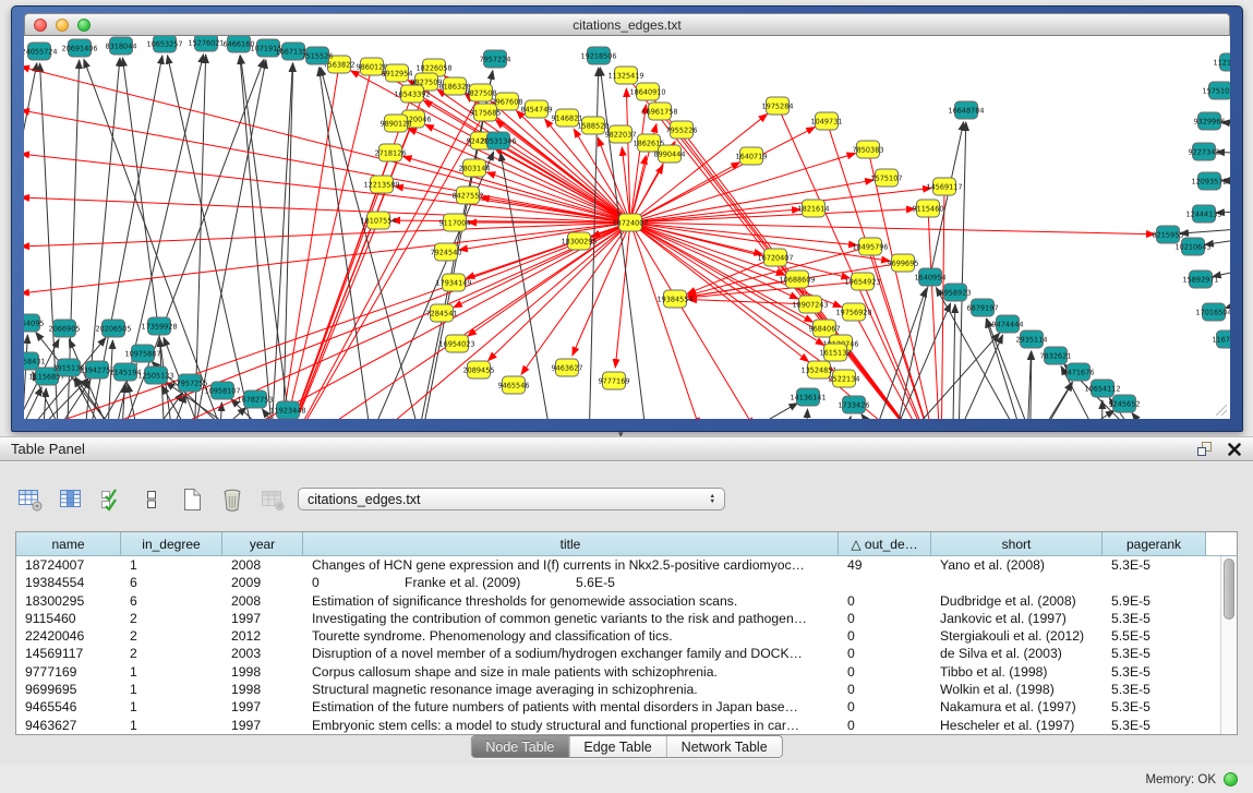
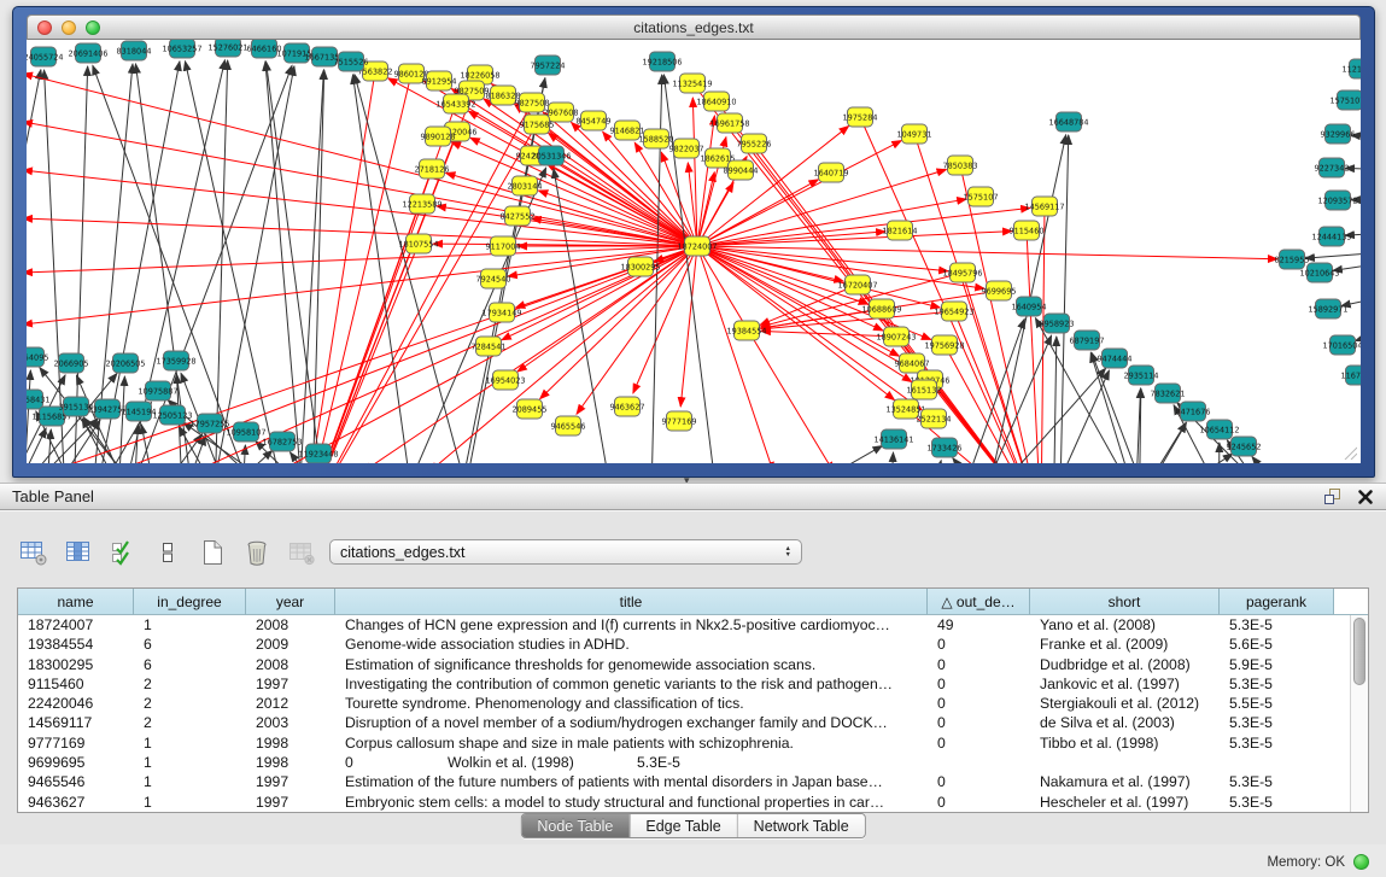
  citations_edges.txt
  18724007
  563822
  986012
  8912954
  18226058
  9827509
  16543392
  8186328
  9827508
  2967608
  9175685
  8454749
  9146821
  1588520
  9822037
  1862615
  8990444
  11325419
  18640910
  16961758
  7955226
  9890128
  2718126
  12213589
  18107554
  2803144
  8427552
  9117004
  7924540
  17934149
  7284541
  16954023
  2089455
  9465546
  9463627
  9777169
  18300295
  19384554
  16720407
  10688609
  18907243
  19654923
  18495796
  9699695
  19756928
  9684067
  1615132
  1352485
  2522134
  9115460
  14569117
  1640719
  1975284
  1049731
  7850383
  1575107
  1821614
  24055724
  20691406
  8318044
  10653257
  15276021
  6466160
  1071915
  1667135
  7515526
  7957224
  19218506
  20531346
  16648784
  54095
  2066905
  20206505
  17359928
  10975887
  1115685
  3915134
  13942757
  1145194
  12505123
  17957255
  10958107
  16782753
  11923448
  14136141
  1733426
  1640954
  8958923
  6879197
  9474444
  2935114
  7832621
  8471676
  10654112
  9245652
  157510
  9329966
  9227342
  12093572
  12444135
  8215955
  10210643
  15892971
  17016504
  ▾
  Table Panel
  citations_edges.txt
  name
  in_degree
  year
  title
  △ out_de…
  short
  pagerank
  18724007
  1
  2008
  Changes of HCN gene expression and I(f) currents in Nkx2.5-positive cardiomyoc…
  49
  Yano et al. (2008)
  5.3E-5
  19384554
  6
  2009
+ Genome-wide association studies in ADHD.
  0
  Franke et al. (2009)
  5.6E-5
  18300295
  6
  2008
  Estimation of significance thresholds for genomewide association scans.
  0
  Dudbridge et al. (2008)
  5.9E-5
  9115460
  2
  1997
  Investigating the contribution of common genetic variants to the risk and pathogen…
  0
  Jankovic et al. (1997)
  5.3E-5
  22420046
  2
  2012
  Tourette syndrome. Phenomenology and classification of tics.
  0
  Stergiakouli et al. (2012)
  5.5E-5
  14569117
  2
  2003
  Disruption of a novel member of a sodium/hydrogen exchanger family and DOCK…
  0
  de Silva et al. (2003)
  5.3E-5
  9777169
  1
  1998
  Corpus callosum shape and size in male patients with schizophrenia.
  0
  Tibbo et al. (1998)
  5.3E-5
  9699695
  1
  1998
- Structural magnetic resonance image averaging in schizophrenia.
  0
  Wolkin et al. (1998)
  5.3E-5
  9465546
  1
  1997
  Estimation of the future numbers of patients with mental disorders in Japan base…
  0
  Nakamura et al. (1997)
  5.3E-5
  9463627
  1
  1997
  Embryonic stem cells: a model to study structural and functional properties in car…
  0
  Hescheler et al. (1997)
  5.3E-5
  Node Table
  Edge Table
  Network Table
  Memory: OK
